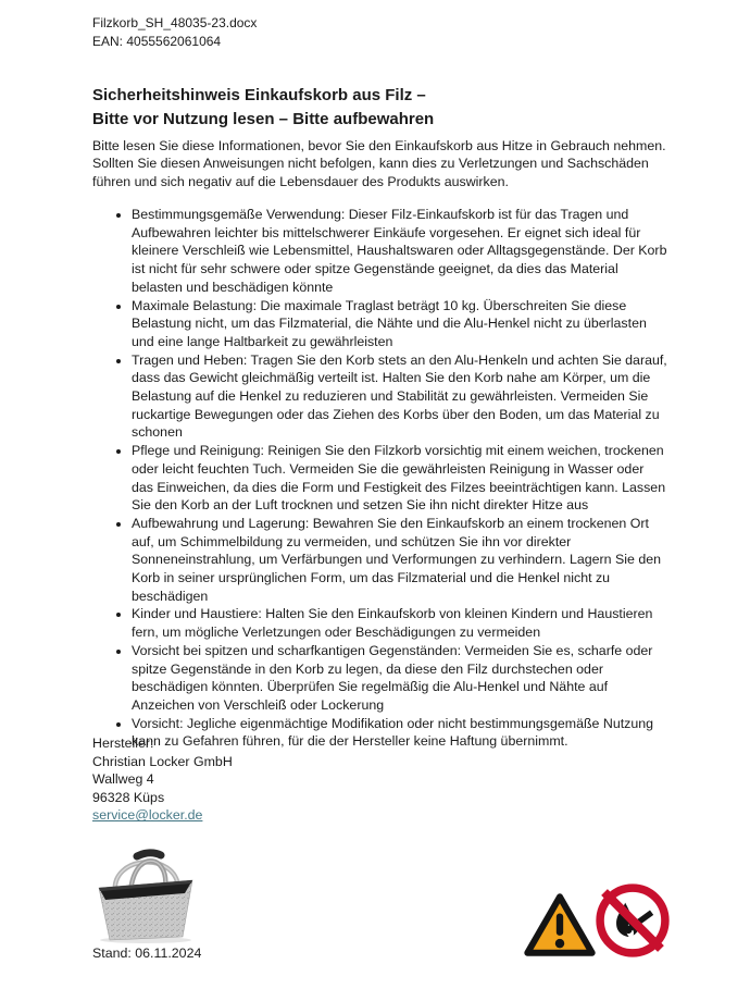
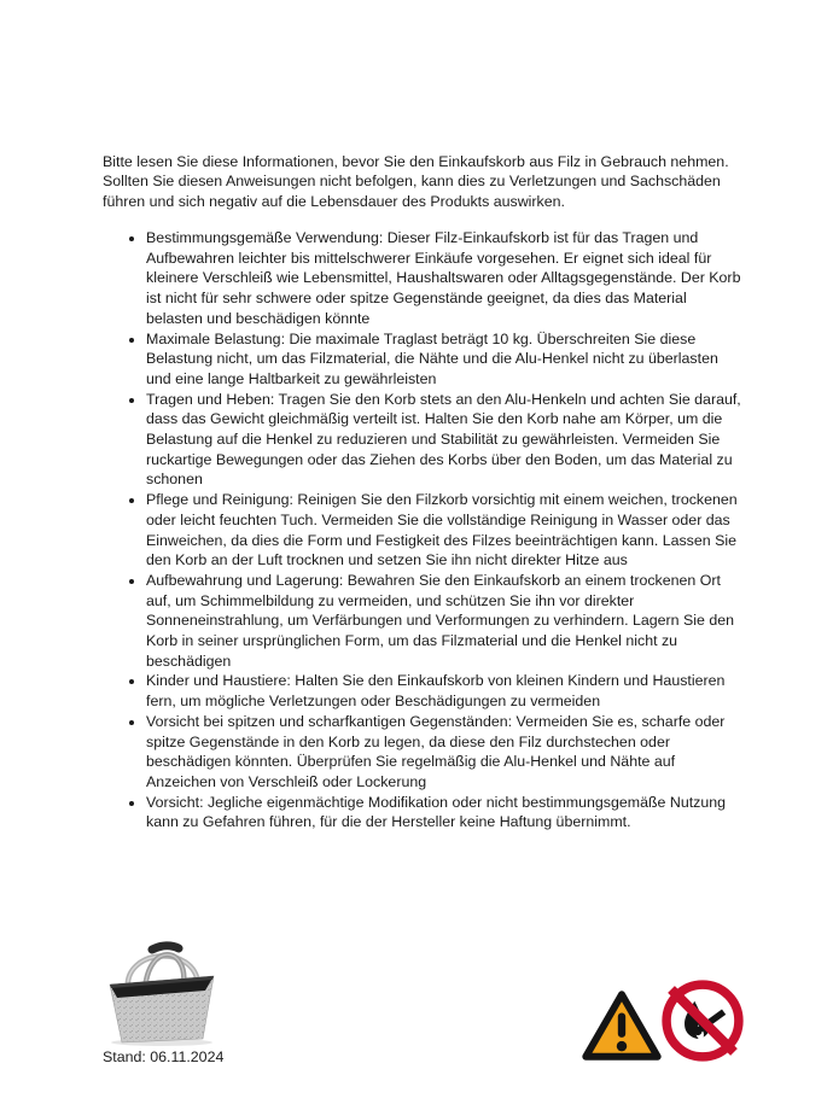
- Filzkorb_SH_48035-23.docx
- EAN: 4055562061064
- Sicherheitshinweis Einkaufskorb aus Filz –
- Bitte vor Nutzung lesen – Bitte aufbewahren
- Bitte lesen Sie diese Informationen, bevor Sie den Einkaufskorb aus Hitze in Gebrauch nehmen. Sollten Sie diesen Anweisungen nicht befolgen, kann dies zu Verletzungen und Sachschäden führen und sich negativ auf die Lebensdauer des Produkts auswirken.
+ Bitte lesen Sie diese Informationen, bevor Sie den Einkaufskorb aus Filz in Gebrauch nehmen. Sollten Sie diesen Anweisungen nicht befolgen, kann dies zu Verletzungen und Sachschäden führen und sich negativ auf die Lebensdauer des Produkts auswirken.
  Bestimmungsgemäße Verwendung: Dieser Filz-Einkaufskorb ist für das Tragen und Aufbewahren leichter bis mittelschwerer Einkäufe vorgesehen. Er eignet sich ideal für kleinere Verschleiß wie Lebensmittel, Haushaltswaren oder Alltagsgegenstände. Der Korb ist nicht für sehr schwere oder spitze Gegenstände geeignet, da dies das Material belasten und beschädigen könnte
  Maximale Belastung: Die maximale Traglast beträgt 10 kg. Überschreiten Sie diese Belastung nicht, um das Filzmaterial, die Nähte und die Alu-Henkel nicht zu überlasten und eine lange Haltbarkeit zu gewährleisten
  Tragen und Heben: Tragen Sie den Korb stets an den Alu-Henkeln und achten Sie darauf, dass das Gewicht gleichmäßig verteilt ist. Halten Sie den Korb nahe am Körper, um die Belastung auf die Henkel zu reduzieren und Stabilität zu gewährleisten. Vermeiden Sie ruckartige Bewegungen oder das Ziehen des Korbs über den Boden, um das Material zu schonen
- Pflege und Reinigung: Reinigen Sie den Filzkorb vorsichtig mit einem weichen, trockenen oder leicht feuchten Tuch. Vermeiden Sie die gewährleisten Reinigung in Wasser oder das Einweichen, da dies die Form und Festigkeit des Filzes beeinträchtigen kann. Lassen Sie den Korb an der Luft trocknen und setzen Sie ihn nicht direkter Hitze aus
+ Pflege und Reinigung: Reinigen Sie den Filzkorb vorsichtig mit einem weichen, trockenen oder leicht feuchten Tuch. Vermeiden Sie die vollständige Reinigung in Wasser oder das Einweichen, da dies die Form und Festigkeit des Filzes beeinträchtigen kann. Lassen Sie den Korb an der Luft trocknen und setzen Sie ihn nicht direkter Hitze aus
  Aufbewahrung und Lagerung: Bewahren Sie den Einkaufskorb an einem trockenen Ort auf, um Schimmelbildung zu vermeiden, und schützen Sie ihn vor direkter Sonneneinstrahlung, um Verfärbungen und Verformungen zu verhindern. Lagern Sie den Korb in seiner ursprünglichen Form, um das Filzmaterial und die Henkel nicht zu beschädigen
  Kinder und Haustiere: Halten Sie den Einkaufskorb von kleinen Kindern und Haustieren fern, um mögliche Verletzungen oder Beschädigungen zu vermeiden
  Vorsicht bei spitzen und scharfkantigen Gegenständen: Vermeiden Sie es, scharfe oder spitze Gegenstände in den Korb zu legen, da diese den Filz durchstechen oder beschädigen könnten. Überprüfen Sie regelmäßig die Alu-Henkel und Nähte auf Anzeichen von Verschleiß oder Lockerung
  Vorsicht: Jegliche eigenmächtige Modifikation oder nicht bestimmungsgemäße Nutzung kann zu Gefahren führen, für die der Hersteller keine Haftung übernimmt.
- Hersteller:
- Christian Locker GmbH
- Wallweg 4
- 96328 Küps
- service@locker.de
  Stand: 06.11.2024
